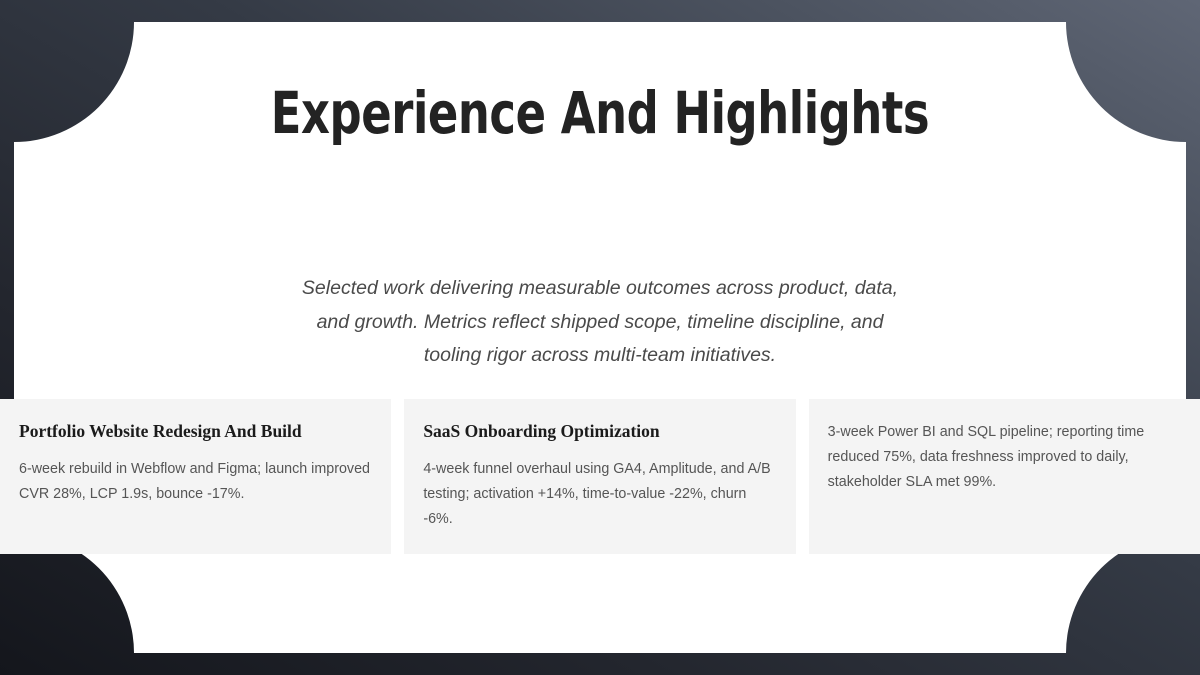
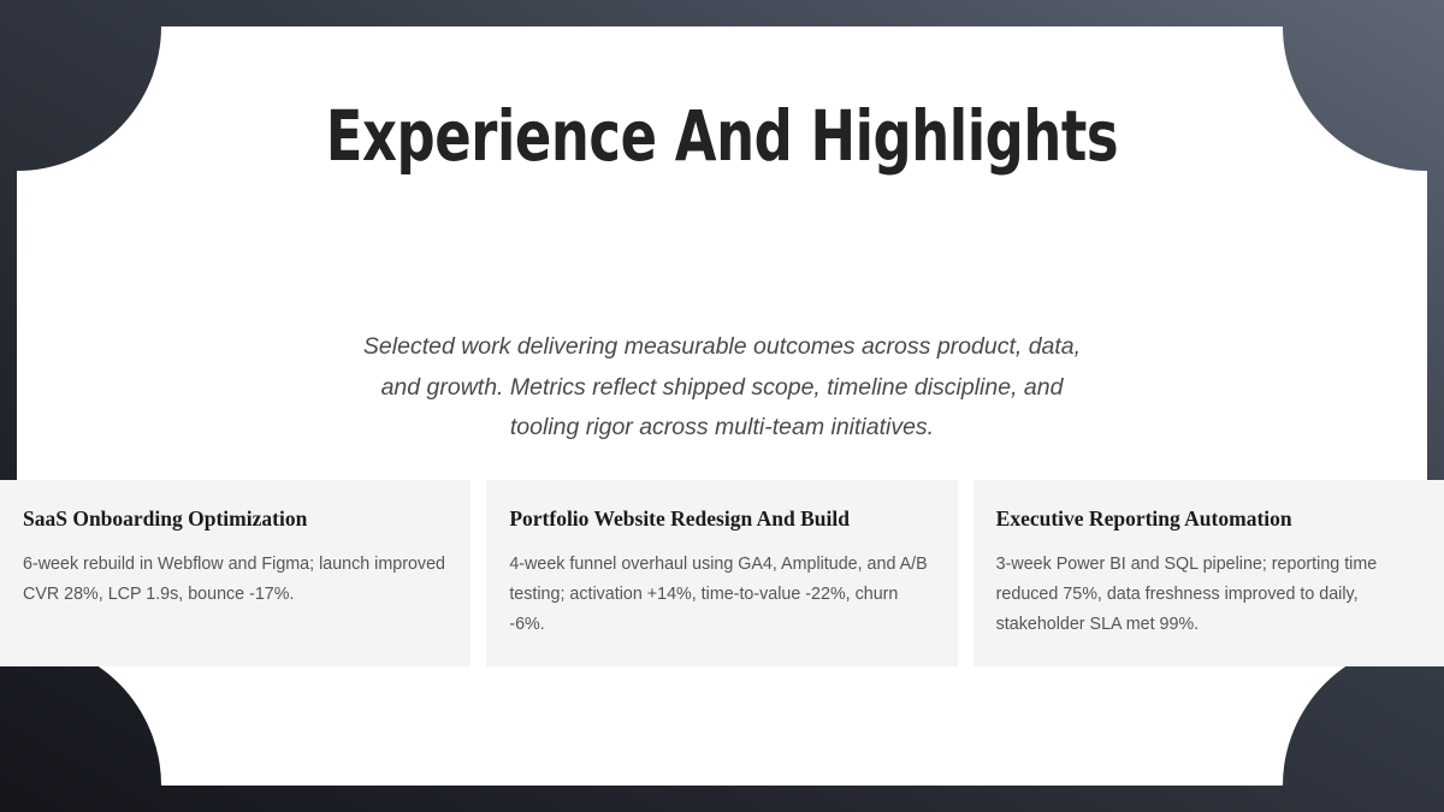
  Experience And Highlights
  Selected work delivering measurable outcomes across product, data, and growth. Metrics reflect shipped scope, timeline discipline, and tooling rigor across multi-team initiatives.
- Portfolio Website Redesign And Build
+ SaaS Onboarding Optimization
  6-week rebuild in Webflow and Figma; launch improved CVR 28%, LCP 1.9s, bounce -17%.
- SaaS Onboarding Optimization
+ Portfolio Website Redesign And Build
  4-week funnel overhaul using GA4, Amplitude, and A/B testing; activation +14%, time-to-value -22%, churn -6%.
+ Executive Reporting Automation
  3-week Power BI and SQL pipeline; reporting time reduced 75%, data freshness improved to daily, stakeholder SLA met 99%.
